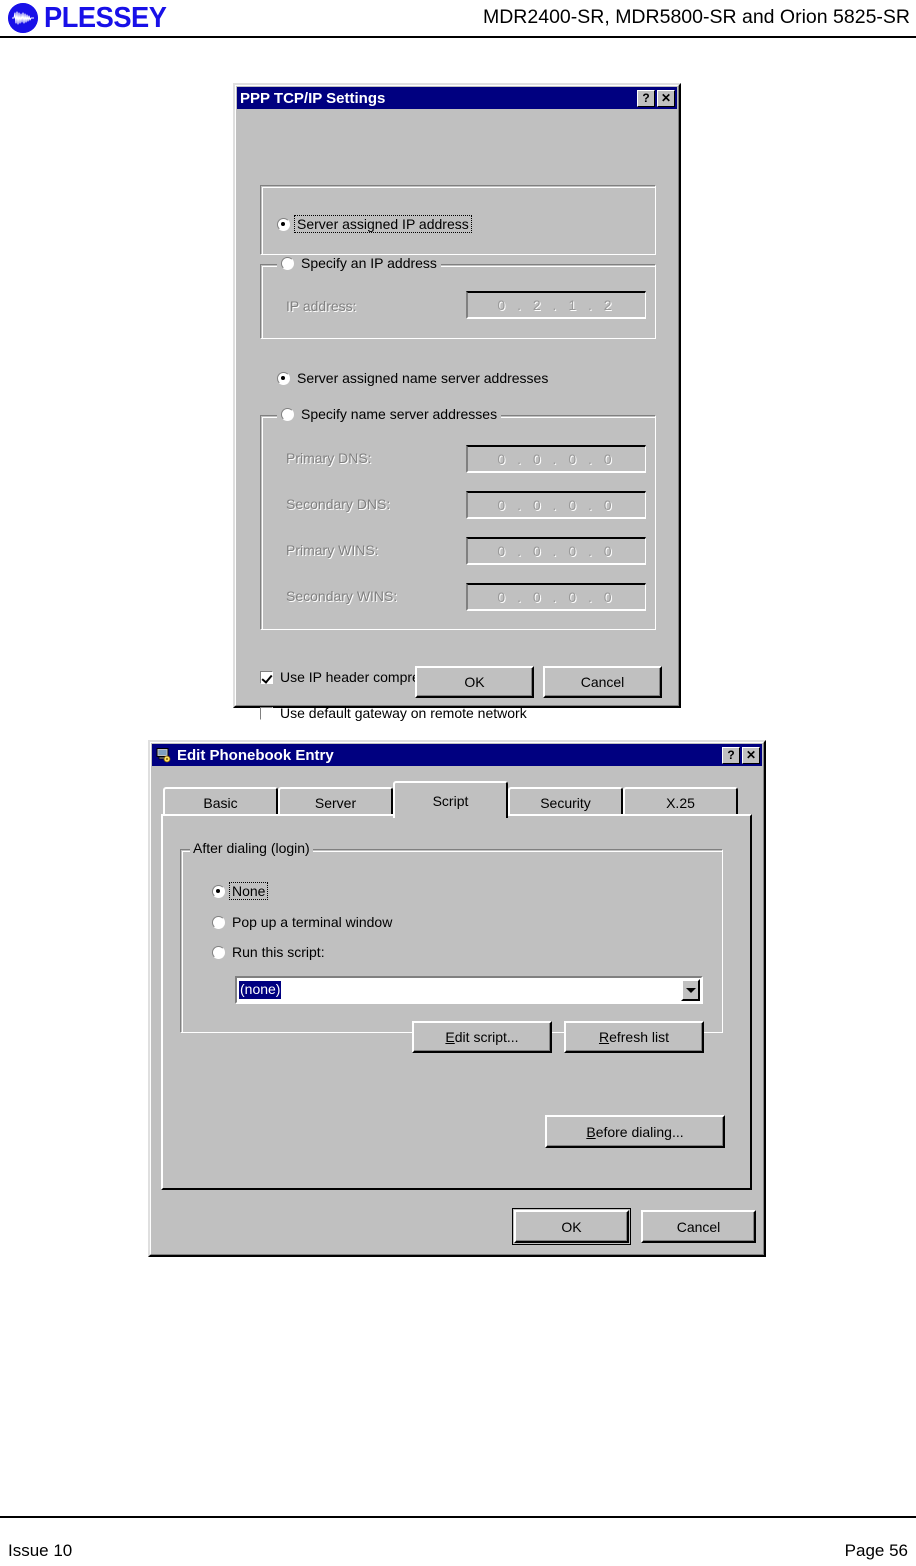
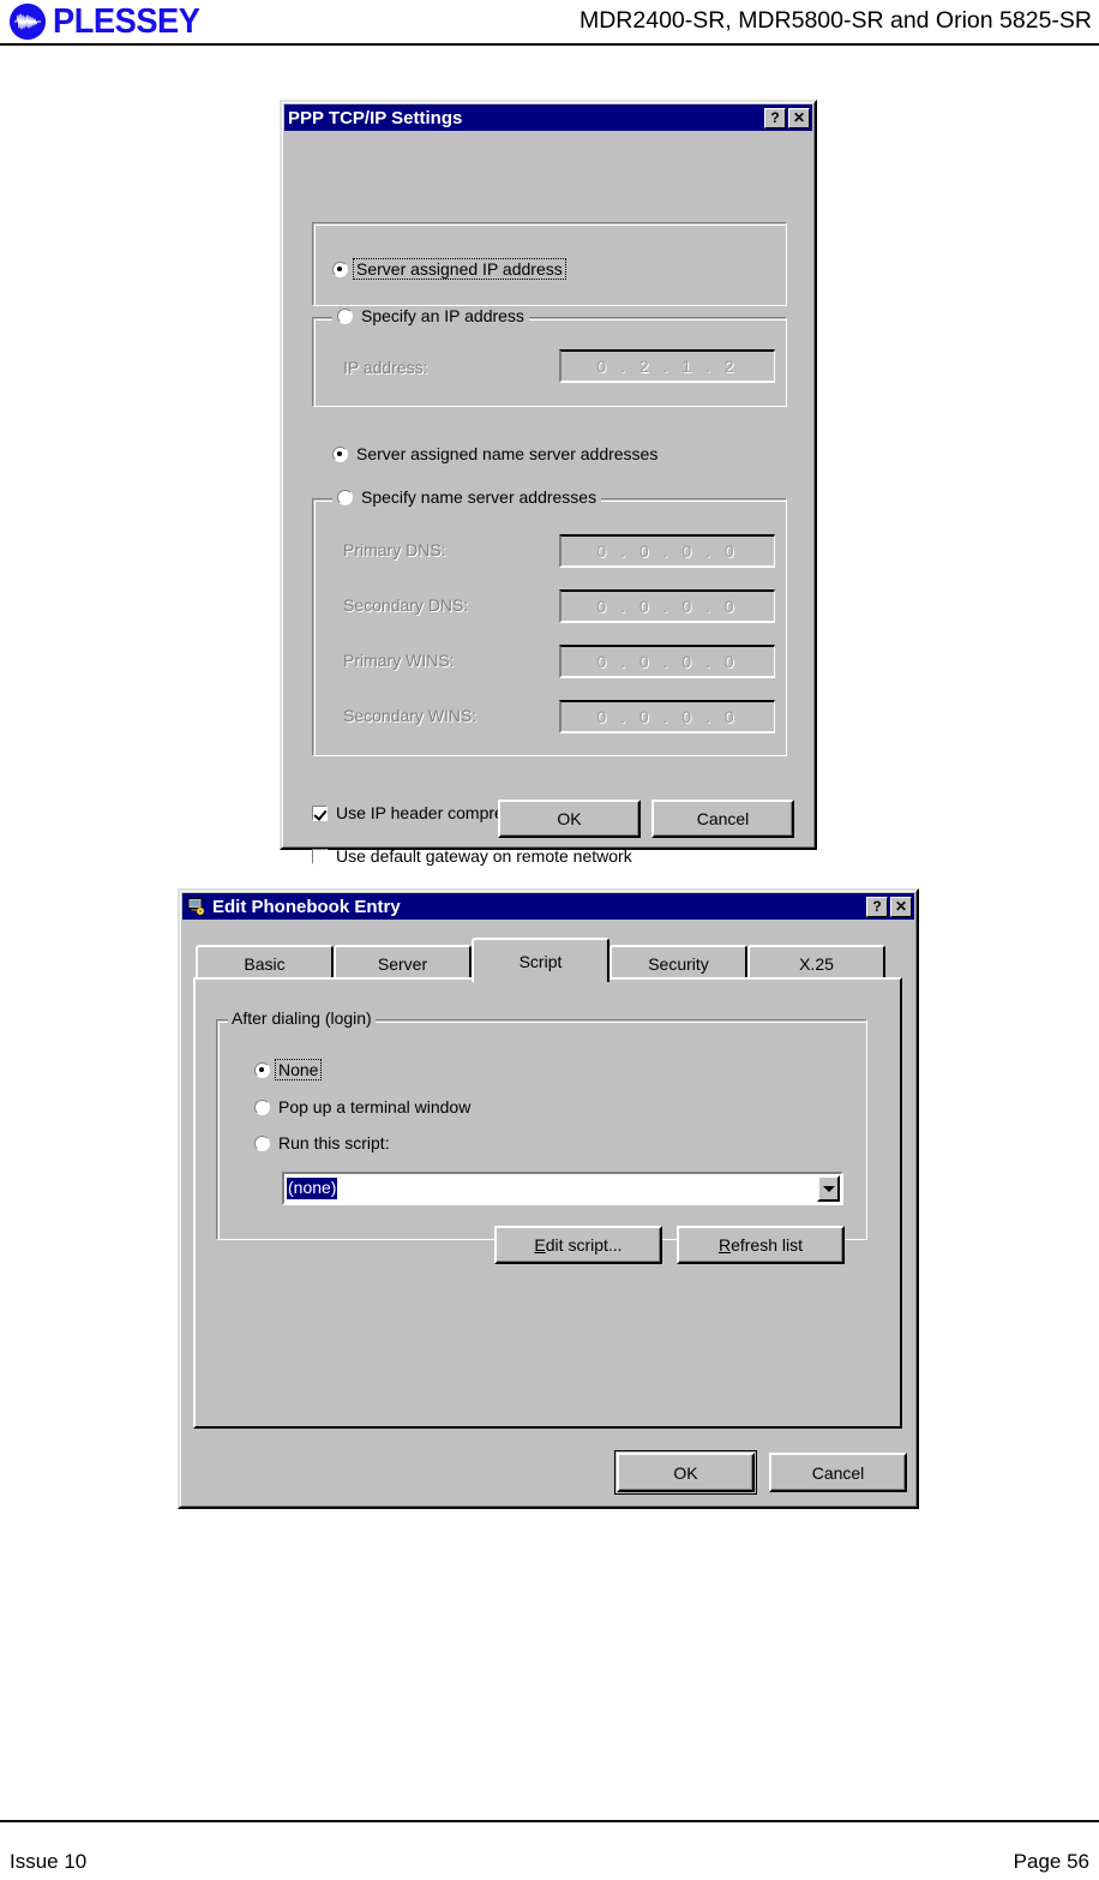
  PLESSEY
  MDR2400-SR, MDR5800-SR and Orion 5825-SR
  PPP TCP/IP Settings
  ?
  ✕
  Server assigned IP address
  Specify an IP address
  IP address:
  0 . 2 . 1 . 2
  Server assigned name server addresses
  Specify name server addresses
  Primary DNS:
  0 . 0 . 0 . 0
  Secondary DNS:
  0 . 0 . 0 . 0
  Primary WINS:
  0 . 0 . 0 . 0
  Secondary WINS:
  0 . 0 . 0 . 0
  Use IP header compr
  Use default gateway on remote network
  OK
  Cancel
  Edit Phonebook Entry
  ?
  ✕
  Basic
  Server
  Script
  Security
  X.25
  After dialing (login)
  None
  Pop up a terminal window
  Run this script:
  (none)
  Edit script...
  Refresh list
- Before dialing...
  OK
  Cancel
  Issue 10
  Page 56
